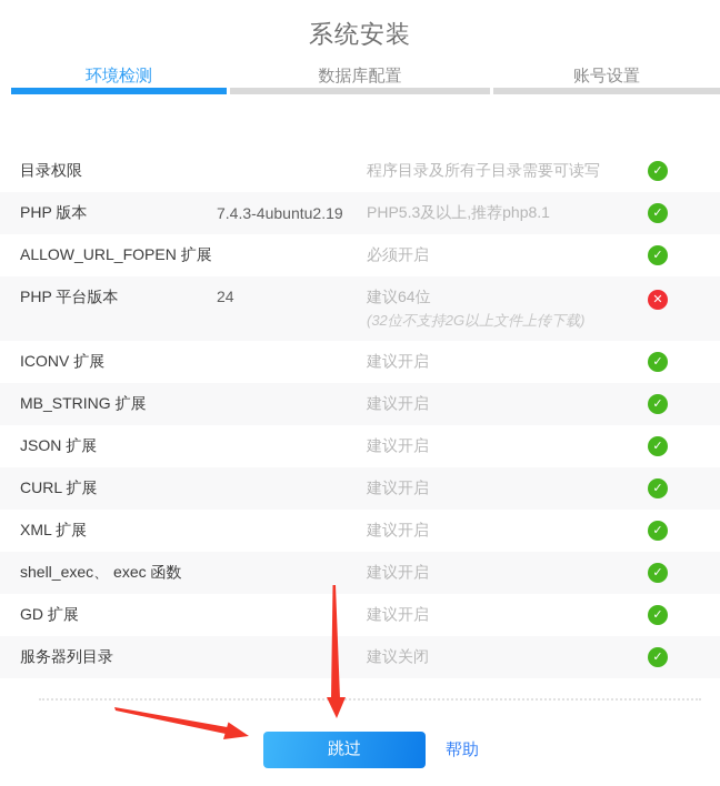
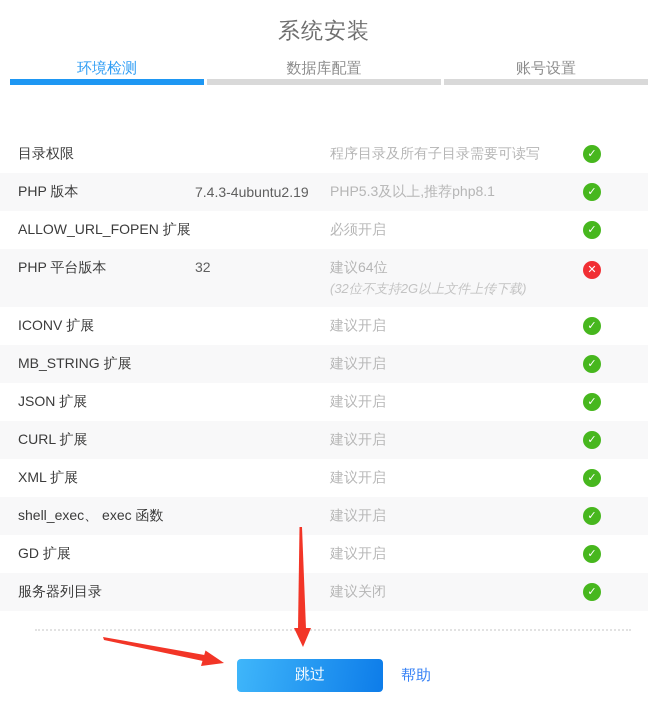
  系统安装
  环境检测
  数据库配置
  账号设置
  目录权限
  程序目录及所有子目录需要可读写
  ✓
  PHP 版本
  7.4.3-4ubuntu2.19
  PHP5.3及以上,推荐php8.1
  ✓
  ALLOW_URL_FOPEN 扩展
  必须开启
  ✓
  PHP 平台版本
- 24
+ 32
  建议64位
  (32位不支持2G以上文件上传下载)
  ✕
  ICONV 扩展
  建议开启
  ✓
  MB_STRING 扩展
  建议开启
  ✓
  JSON 扩展
  建议开启
  ✓
  CURL 扩展
  建议开启
  ✓
  XML 扩展
  建议开启
  ✓
  shell_exec、 exec 函数
  建议开启
  ✓
  GD 扩展
  建议开启
  ✓
  服务器列目录
  建议关闭
  ✓
  跳过
  帮助
